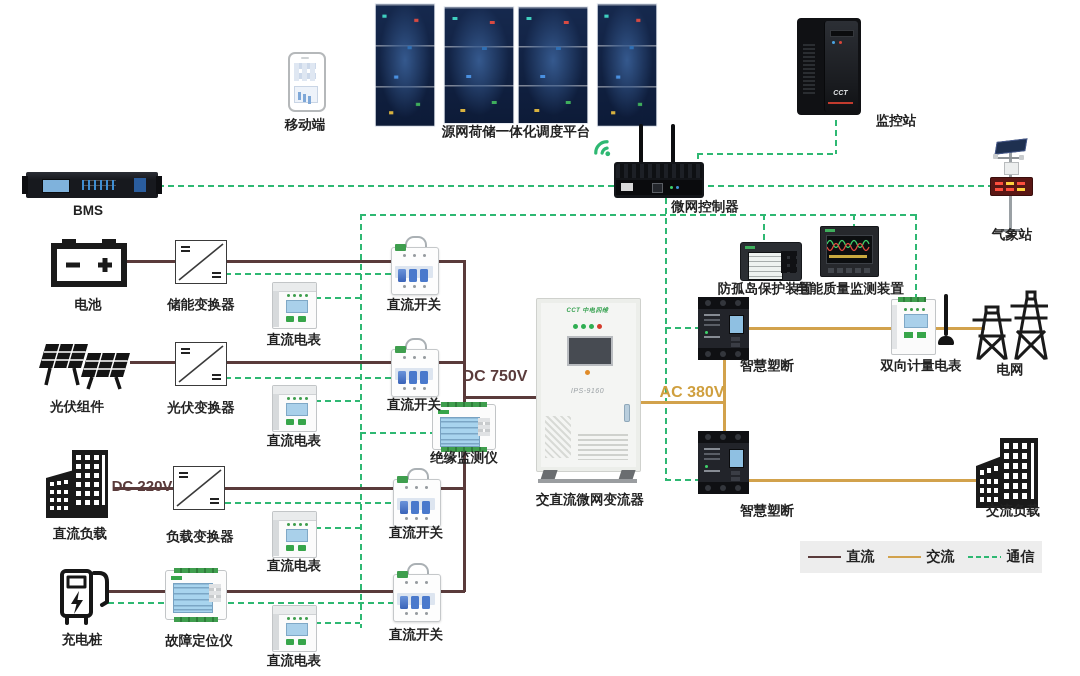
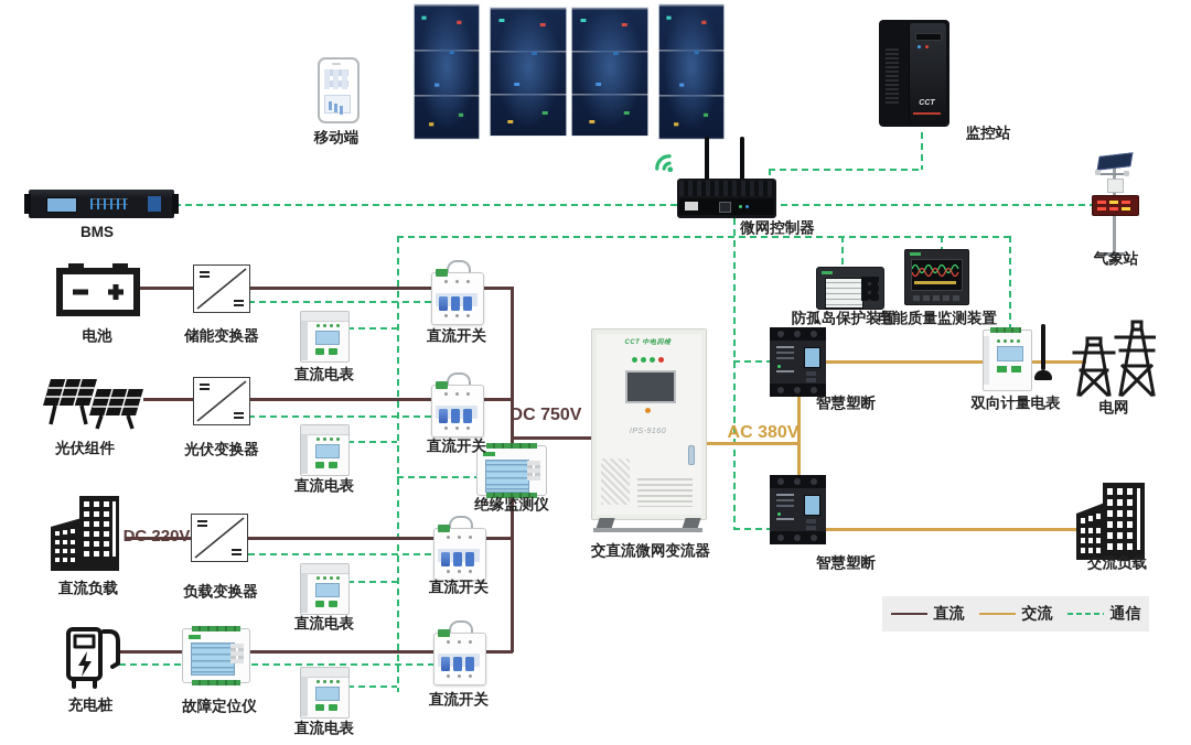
  移动端
- 源网荷储一体化调度平台
  监控站
  BMS
  微网控制器
  气象站
  电池
  储能变换器
  直流电表
  直流开关
  光伏组件
  光伏变换器
  直流电表
  直流开关
  DC 220V
  直流负载
  负载变换器
  直流电表
  直流开关
  绝缘监测仪
  充电桩
  故障定位仪
  直流电表
  直流开关
  DC 750V
  交直流微网变流器
  AC 380V
  防孤岛保护装置
  电能质量监测装置
  智慧塑断
  双向计量电表
  电网
  智慧塑断
  交流负载
  直流
  交流
  通信
